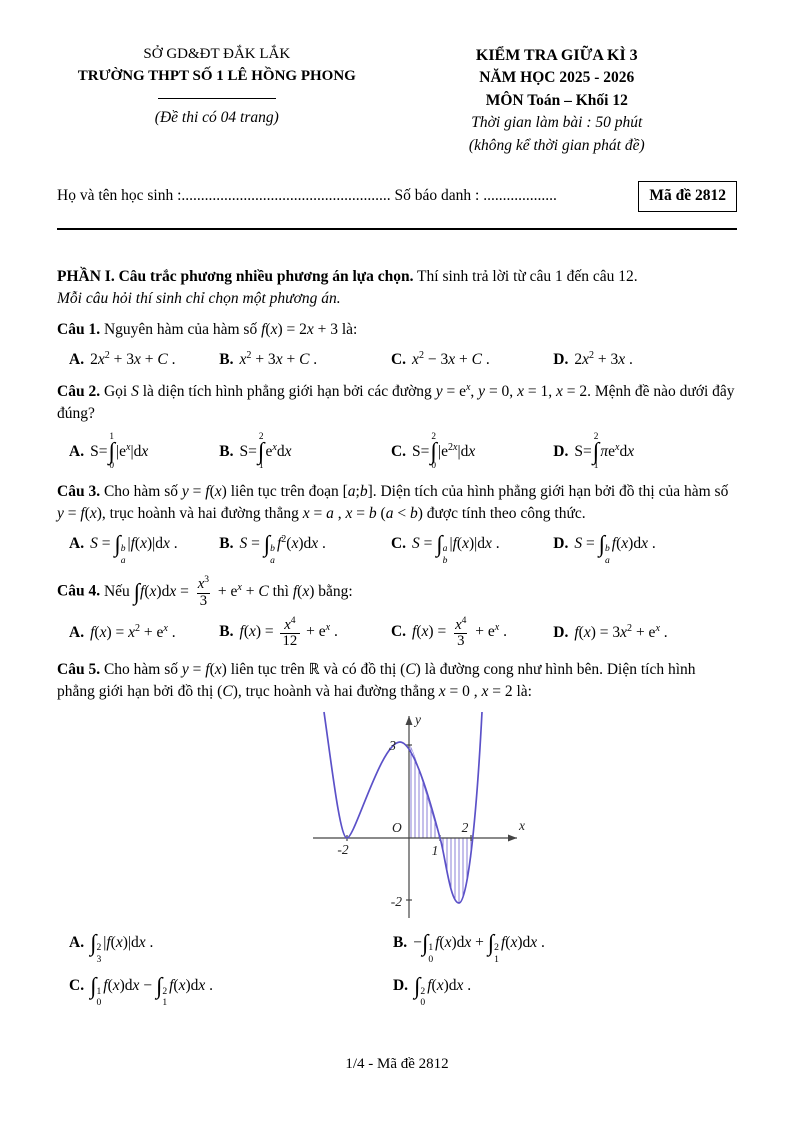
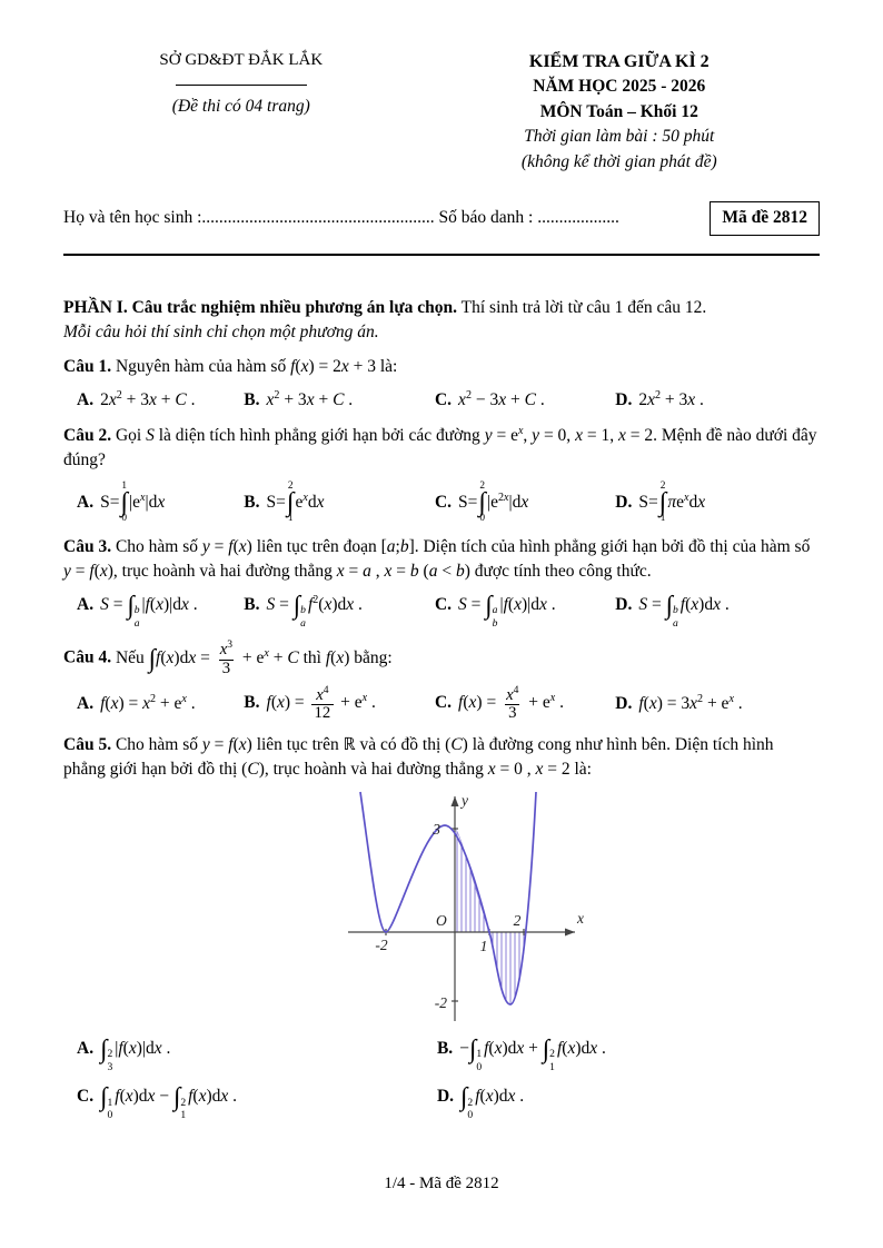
  SỞ GD&ĐT ĐẮK LẮK
- TRƯỜNG THPT SỐ 1 LÊ HỒNG PHONG
  (Đề thi có 04 trang)
- KIỂM TRA GIỮA KÌ 3
+ KIỂM TRA GIỮA KÌ 2
  NĂM HỌC 2025 - 2026
  MÔN Toán – Khối 12
  Thời gian làm bài : 50 phút
  (không kể thời gian phát đề)
  Họ và tên học sinh :...................................................... Số báo danh : ...................
  Mã đề 2812
- PHẦN I. Câu trắc phương nhiều phương án lựa chọn. Thí sinh trả lời từ câu 1 đến câu 12.
+ PHẦN I. Câu trắc nghiệm nhiều phương án lựa chọn. Thí sinh trả lời từ câu 1 đến câu 12.
  Mỗi câu hỏi thí sinh chỉ chọn một phương án.
  Câu 1. Nguyên hàm của hàm số f(x) = 2x + 3 là:
  A. 2x2 + 3x + C .
  B. x2 + 3x + C .
  C. x2 − 3x + C .
  D. 2x2 + 3x .
  Câu 2. Gọi S là diện tích hình phẳng giới hạn bởi các đường y = ex, y = 0, x = 1, x = 2. Mệnh đề nào dưới đây đúng?
  A. S=
  1
  ∫
  0
  |ex|dx
  B. S=
  2
  ∫
  1
  exdx
  C. S=
  2
  ∫
  0
  |e2x|dx
  D. S=
  2
  ∫
  1
  πexdx
  Câu 3. Cho hàm số y = f(x) liên tục trên đoạn [a;b]. Diện tích của hình phẳng giới hạn bởi đồ thị của hàm số y = f(x), trục hoành và hai đường thẳng x = a , x = b (a < b) được tính theo công thức.
  A. S = ∫
  b
  a
  |f(x)|dx .
  B. S = ∫
  b
  a
  f2(x)dx .
  C. S = ∫
  a
  b
  |f(x)|dx .
  D. S = ∫
  b
  a
  f(x)dx .
  Câu 4. Nếu ∫f(x)dx =
  x3
  3
  + ex + C thì f(x) bằng:
  A. f(x) = x2 + ex .
  B. f(x) =
  x4
  12
  + ex .
  C. f(x) =
  x4
  3
  + ex .
  D. f(x) = 3x2 + ex .
  Câu 5. Cho hàm số y = f(x) liên tục trên ℝ và có đồ thị (C) là đường cong như hình bên. Diện tích hình phẳng giới hạn bởi đồ thị (C), trục hoành và hai đường thẳng x = 0 , x = 2 là:
  y
  x
  O
  3
  -2
  -2
  1
  2
  A. ∫
  2
  3
  |f(x)|dx .
  B. −∫
  1
  0
  f(x)dx + ∫
  2
  1
  f(x)dx .
  C. ∫
  1
  0
  f(x)dx − ∫
  2
  1
  f(x)dx .
  D. ∫
  2
  0
  f(x)dx .
  1/4 - Mã đề 2812
